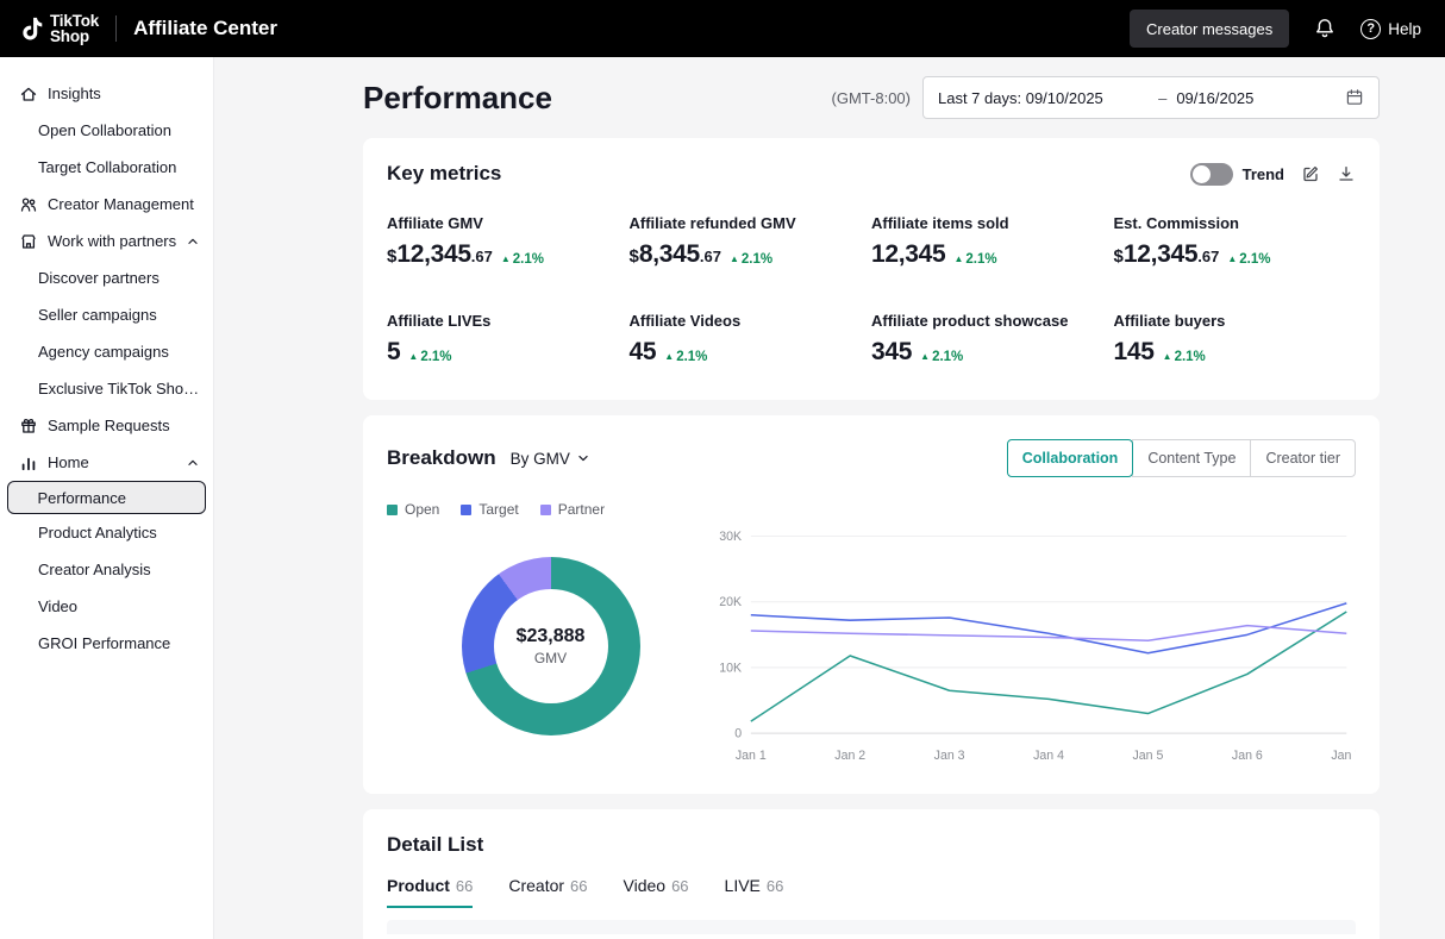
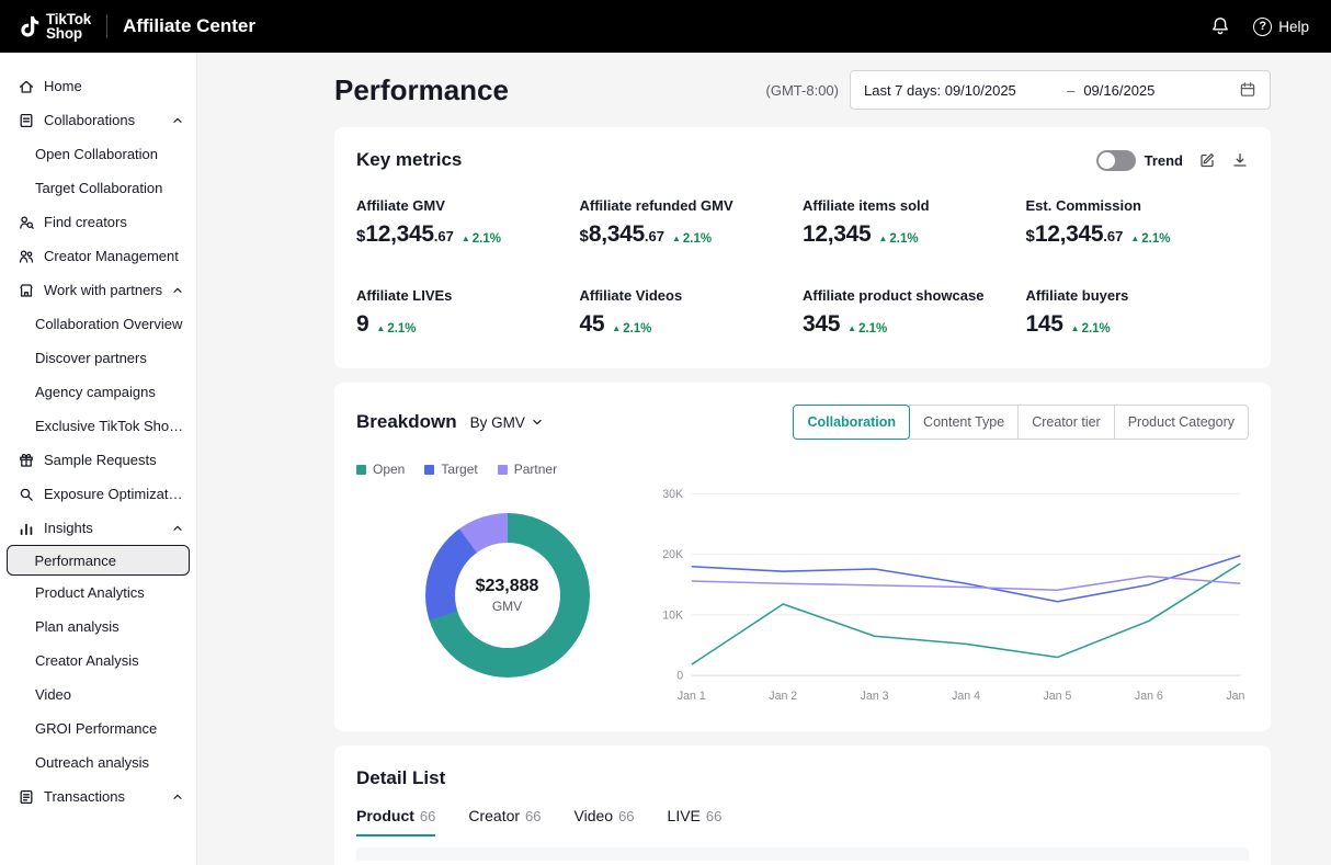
  TikTok
  Shop
  Affiliate Center
- Creator messages
  ?
  Help
- Insights
+ Home
+ Collaborations
  Open Collaboration
  Target Collaboration
+ Find creators
  Creator Management
  Work with partners
+ Collaboration Overview
  Discover partners
- Seller campaigns
  Agency campaigns
  Exclusive TikTok Shop .
  Sample Requests
+ Exposure Optimization
- Home
+ Insights
  Performance
  Product Analytics
+ Plan analysis
  Creator Analysis
  Video
  GROI Performance
+ Outreach analysis
+ Transactions
  Performance
  (GMT-8:00)
  Last 7 days: 09/10/2025
  –
  09/16/2025
  Key metrics
  Trend
  Affiliate GMV
  $
  12,345
  .67
  ▲
  2.1%
  Affiliate refunded GMV
  $
  8,345
  .67
  ▲
  2.1%
  Affiliate items sold
  12,345
  ▲
  2.1%
  Est. Commission
  $
  12,345
  .67
  ▲
  2.1%
  Affiliate LIVEs
- 5
+ 9
  ▲
  2.1%
  Affiliate Videos
  45
  ▲
  2.1%
  Affiliate product showcase
  345
  ▲
  2.1%
  Affiliate buyers
  145
  ▲
  2.1%
  Breakdown
  By GMV
  Collaboration
  Content Type
  Creator tier
+ Product Category
  Open
  Target
  Partner
  $23,888
  GMV
  0
  10K
  20K
  30K
  Jan 1
  Jan 2
  Jan 3
  Jan 4
  Jan 5
  Jan 6
  Jan
  Detail List
  Product
  66
  Creator
  66
  Video
  66
  LIVE
  66
